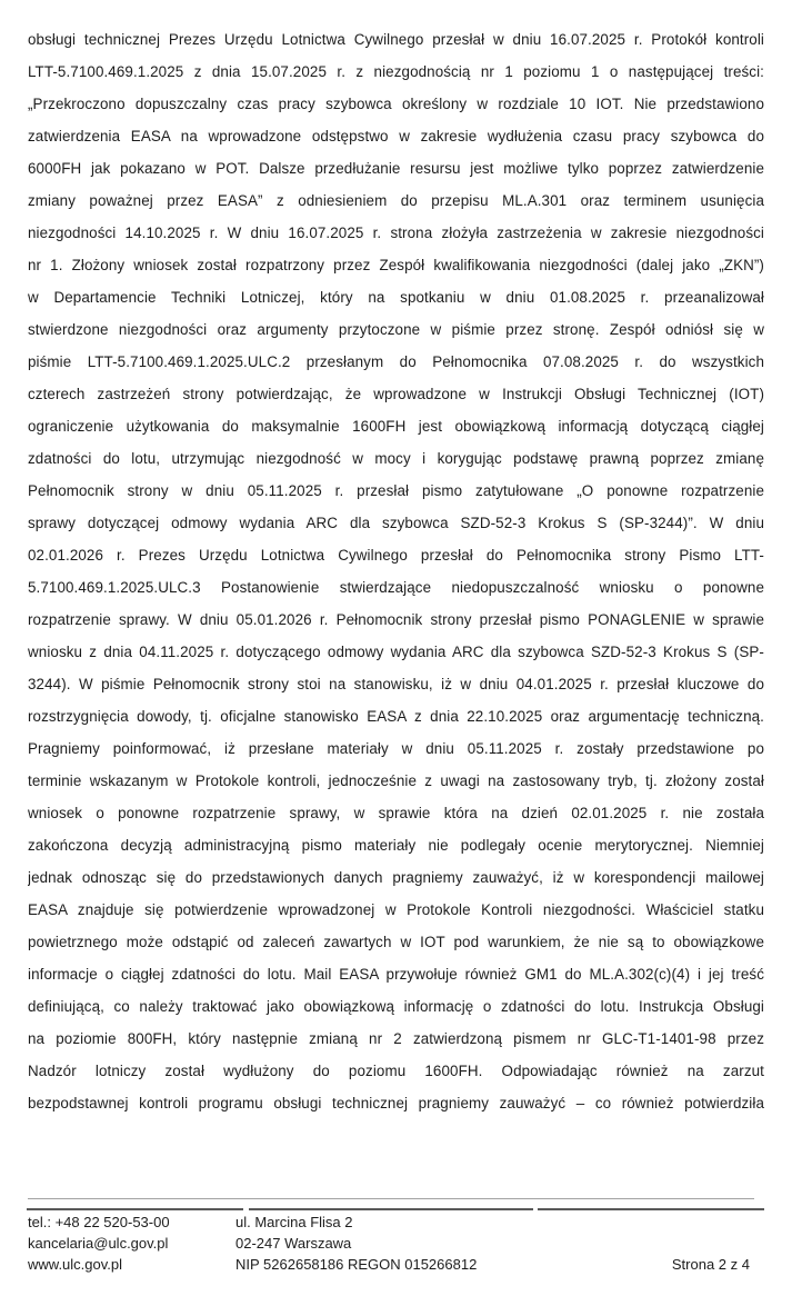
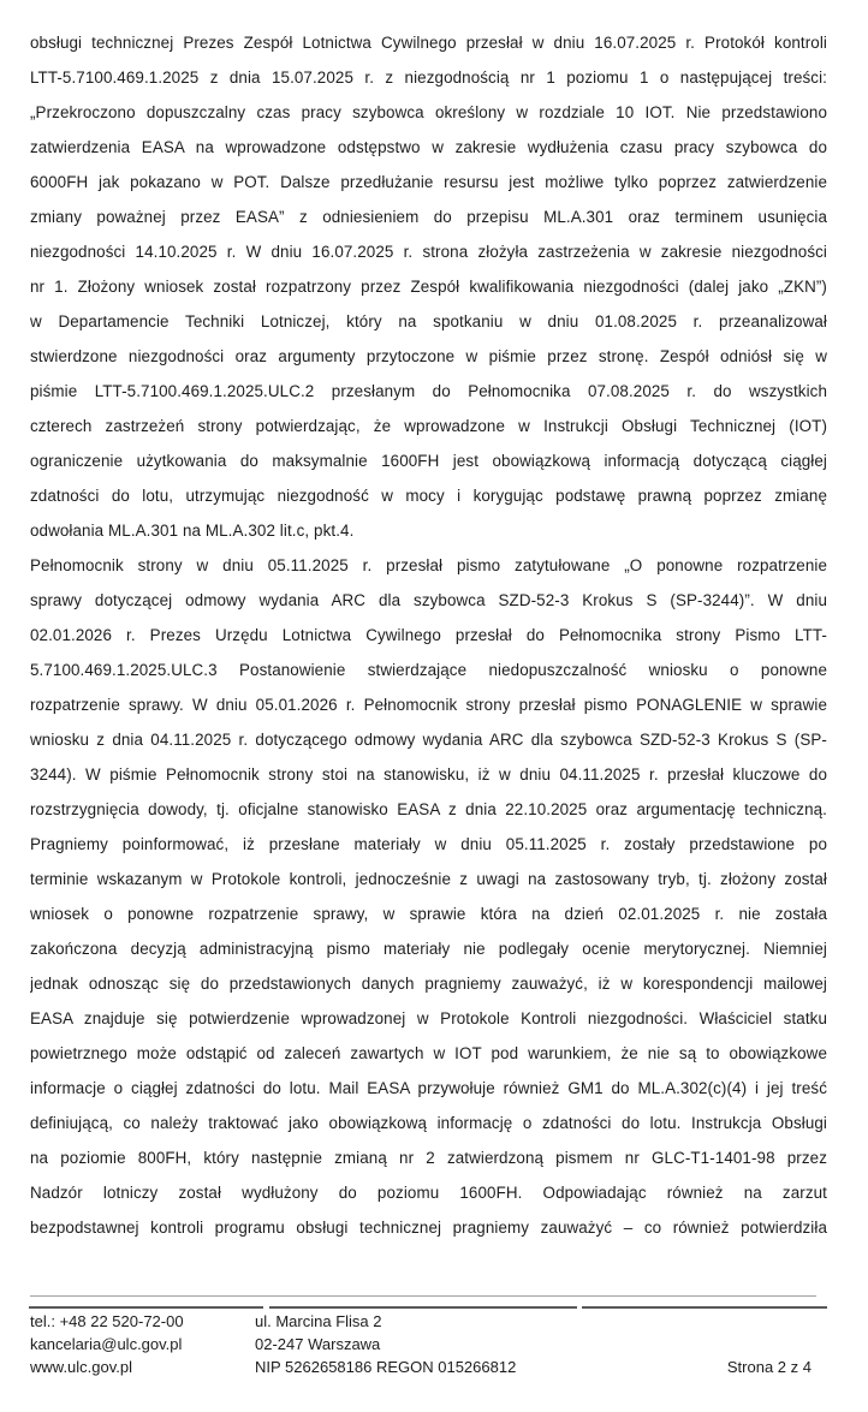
- obsługi technicznej Prezes Urzędu Lotnictwa Cywilnego przesłał w dniu 16.07.2025 r. Protokół kontroli
+ obsługi technicznej Prezes Zespół Lotnictwa Cywilnego przesłał w dniu 16.07.2025 r. Protokół kontroli
  LTT-5.7100.469.1.2025 z dnia 15.07.2025 r. z niezgodnością nr 1 poziomu 1 o następującej treści:
  „Przekroczono dopuszczalny czas pracy szybowca określony w rozdziale 10 IOT. Nie przedstawiono
  zatwierdzenia EASA na wprowadzone odstępstwo w zakresie wydłużenia czasu pracy szybowca do
  6000FH jak pokazano w POT. Dalsze przedłużanie resursu jest możliwe tylko poprzez zatwierdzenie
  zmiany poważnej przez EASA” z odniesieniem do przepisu ML.A.301 oraz terminem usunięcia
  niezgodności 14.10.2025 r. W dniu 16.07.2025 r. strona złożyła zastrzeżenia w zakresie niezgodności
  nr 1. Złożony wniosek został rozpatrzony przez Zespół kwalifikowania niezgodności (dalej jako „ZKN”)
  w Departamencie Techniki Lotniczej, który na spotkaniu w dniu 01.08.2025 r. przeanalizował
  stwierdzone niezgodności oraz argumenty przytoczone w piśmie przez stronę. Zespół odniósł się w
  piśmie LTT-5.7100.469.1.2025.ULC.2 przesłanym do Pełnomocnika 07.08.2025 r. do wszystkich
  czterech zastrzeżeń strony potwierdzając, że wprowadzone w Instrukcji Obsługi Technicznej (IOT)
  ograniczenie użytkowania do maksymalnie 1600FH jest obowiązkową informacją dotyczącą ciągłej
  zdatności do lotu, utrzymując niezgodność w mocy i korygując podstawę prawną poprzez zmianę
+ odwołania ML.A.301 na ML.A.302 lit.c, pkt.4.
  Pełnomocnik strony w dniu 05.11.2025 r. przesłał pismo zatytułowane „O ponowne rozpatrzenie
  sprawy dotyczącej odmowy wydania ARC dla szybowca SZD-52-3 Krokus S (SP-3244)”. W dniu
  02.01.2026 r. Prezes Urzędu Lotnictwa Cywilnego przesłał do Pełnomocnika strony Pismo LTT-
  5.7100.469.1.2025.ULC.3 Postanowienie stwierdzające niedopuszczalność wniosku o ponowne
  rozpatrzenie sprawy. W dniu 05.01.2026 r. Pełnomocnik strony przesłał pismo PONAGLENIE w sprawie
  wniosku z dnia 04.11.2025 r. dotyczącego odmowy wydania ARC dla szybowca SZD-52-3 Krokus S (SP-
- 3244). W piśmie Pełnomocnik strony stoi na stanowisku, iż w dniu 04.01.2025 r. przesłał kluczowe do
+ 3244). W piśmie Pełnomocnik strony stoi na stanowisku, iż w dniu 04.11.2025 r. przesłał kluczowe do
  rozstrzygnięcia dowody, tj. oficjalne stanowisko EASA z dnia 22.10.2025 oraz argumentację techniczną.
  Pragniemy poinformować, iż przesłane materiały w dniu 05.11.2025 r. zostały przedstawione po
  terminie wskazanym w Protokole kontroli, jednocześnie z uwagi na zastosowany tryb, tj. złożony został
  wniosek o ponowne rozpatrzenie sprawy, w sprawie która na dzień 02.01.2025 r. nie została
  zakończona decyzją administracyjną pismo materiały nie podlegały ocenie merytorycznej. Niemniej
  jednak odnosząc się do przedstawionych danych pragniemy zauważyć, iż w korespondencji mailowej
  EASA znajduje się potwierdzenie wprowadzonej w Protokole Kontroli niezgodności. Właściciel statku
  powietrznego może odstąpić od zaleceń zawartych w IOT pod warunkiem, że nie są to obowiązkowe
  informacje o ciągłej zdatności do lotu. Mail EASA przywołuje również GM1 do ML.A.302(c)(4) i jej treść
  definiującą, co należy traktować jako obowiązkową informację o zdatności do lotu. Instrukcja Obsługi
  na poziomie 800FH, który następnie zmianą nr 2 zatwierdzoną pismem nr GLC-T1-1401-98 przez
  Nadzór lotniczy został wydłużony do poziomu 1600FH. Odpowiadając również na zarzut
  bezpodstawnej kontroli programu obsługi technicznej pragniemy zauważyć – co również potwierdziła
- tel.: +48 22 520-53-00
+ tel.: +48 22 520-72-00
  kancelaria@ulc.gov.pl
  www.ulc.gov.pl
  ul. Marcina Flisa 2
  02-247 Warszawa
  NIP 5262658186 REGON 015266812
  Strona 2 z 4
